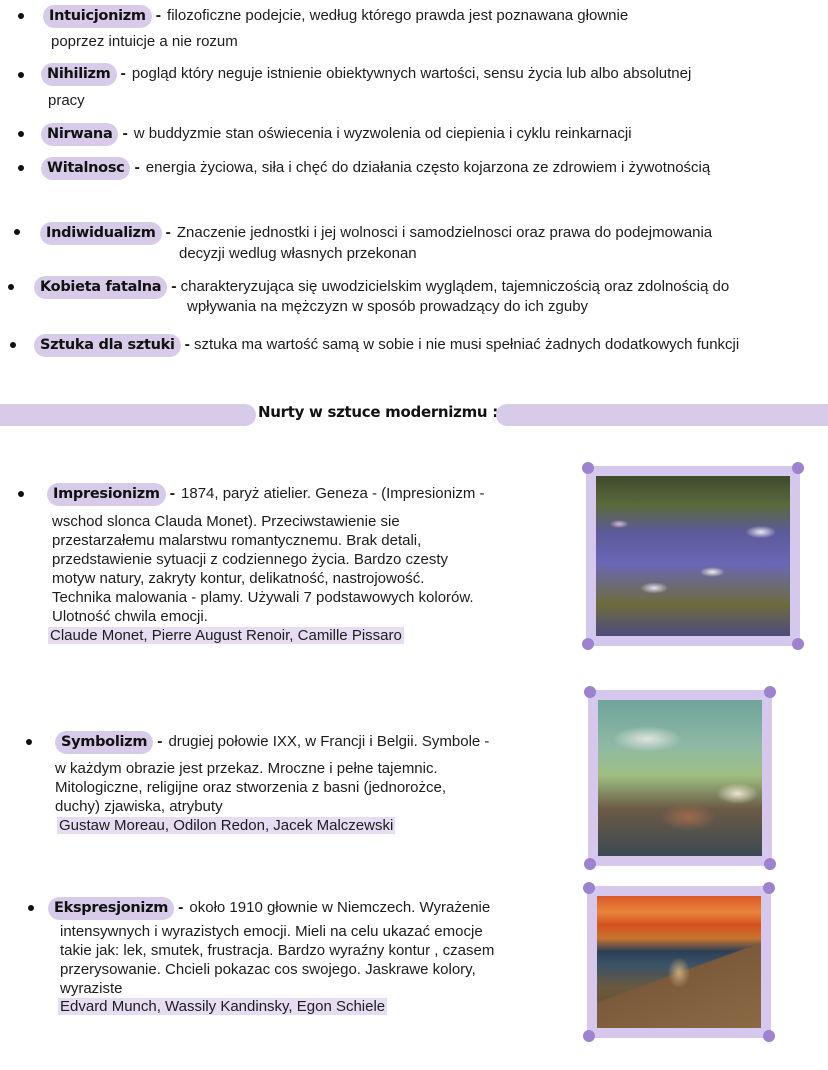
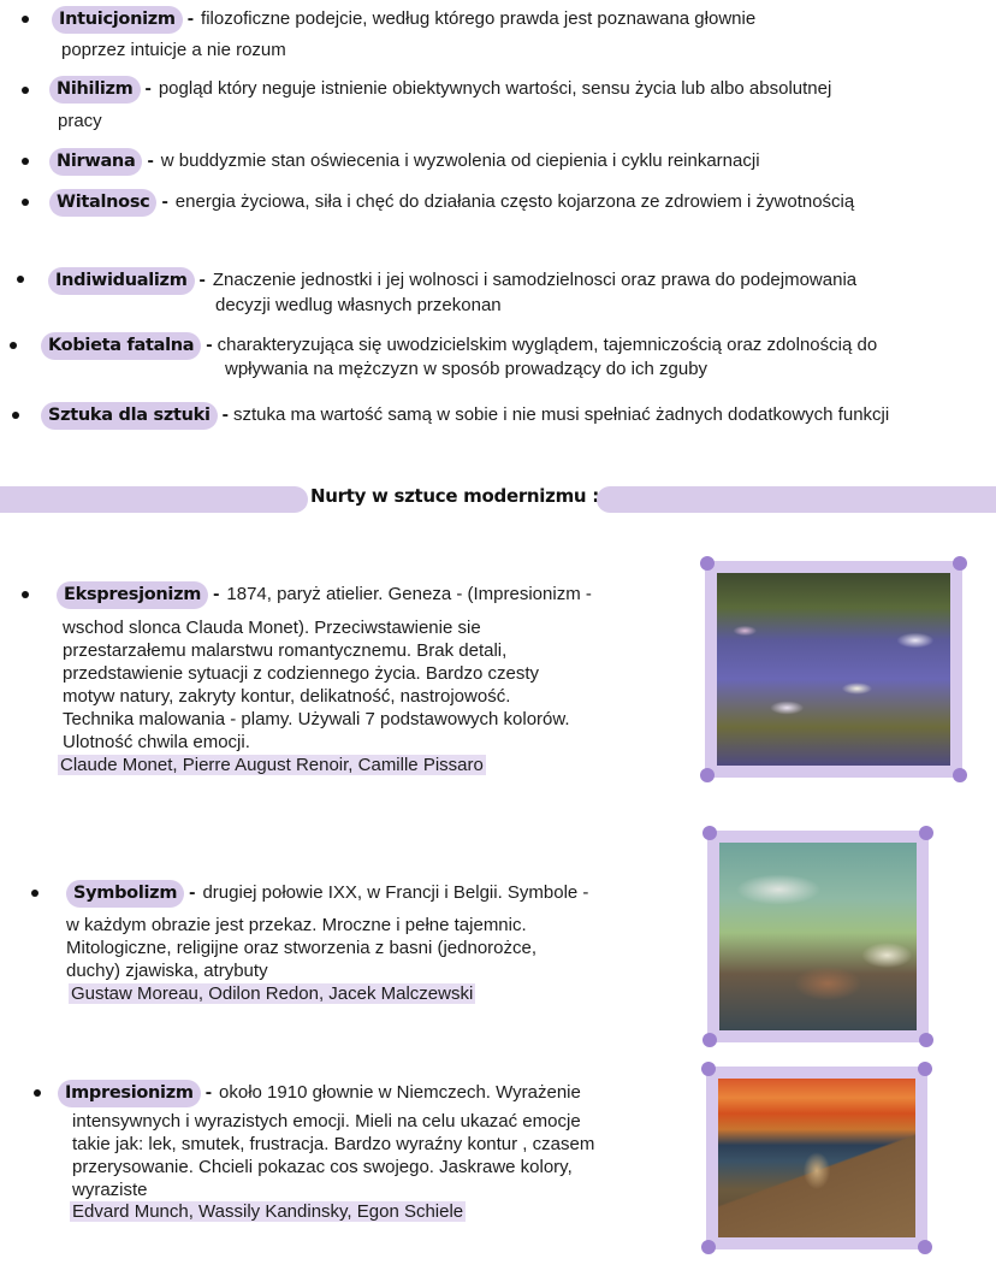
  Intuicjonizm - filozoficzne podejcie, według którego prawda jest poznawana głownie
  poprzez intuicje a nie rozum
  Nihilizm - pogląd który neguje istnienie obiektywnych wartości, sensu życia lub albo absolutnej
  pracy
  Nirwana - w buddyzmie stan oświecenia i wyzwolenia od ciepienia i cyklu reinkarnacji
  Witalnosc - energia życiowa, siła i chęć do działania często kojarzona ze zdrowiem i żywotnością
  Indiwidualizm - Znaczenie jednostki i jej wolnosci i samodzielnosci oraz prawa do podejmowania
  decyzji wedlug własnych przekonan
  Kobieta fatalna - charakteryzująca się uwodzicielskim wyglądem, tajemniczością oraz zdolnością do
  wpływania na mężczyzn w sposób prowadzący do ich zguby
  Sztuka dla sztuki - sztuka ma wartość samą w sobie i nie musi spełniać żadnych dodatkowych funkcji
  Nurty w sztuce modernizmu :
- Impresionizm - 1874, paryż atielier. Geneza - (Impresionizm -
+ Ekspresjonizm - 1874, paryż atielier. Geneza - (Impresionizm -
  wschod slonca Clauda Monet). Przeciwstawienie sie
  przestarzałemu malarstwu romantycznemu. Brak detali,
  przedstawienie sytuacji z codziennego życia. Bardzo czesty
  motyw natury, zakryty kontur, delikatność, nastrojowość.
  Technika malowania - plamy. Używali 7 podstawowych kolorów.
  Ulotność chwila emocji.
  Claude Monet, Pierre August Renoir, Camille Pissaro
  Symbolizm - drugiej połowie IXX, w Francji i Belgii. Symbole -
  w każdym obrazie jest przekaz. Mroczne i pełne tajemnic.
  Mitologiczne, religijne oraz stworzenia z basni (jednorożce,
  duchy) zjawiska, atrybuty
  Gustaw Moreau, Odilon Redon, Jacek Malczewski
- Ekspresjonizm - około 1910 głownie w Niemczech. Wyrażenie
+ Impresionizm - około 1910 głownie w Niemczech. Wyrażenie
  intensywnych i wyrazistych emocji. Mieli na celu ukazać emocje
  takie jak: lek, smutek, frustracja. Bardzo wyraźny kontur , czasem
  przerysowanie. Chcieli pokazac cos swojego. Jaskrawe kolory,
  wyraziste
  Edvard Munch, Wassily Kandinsky, Egon Schiele
